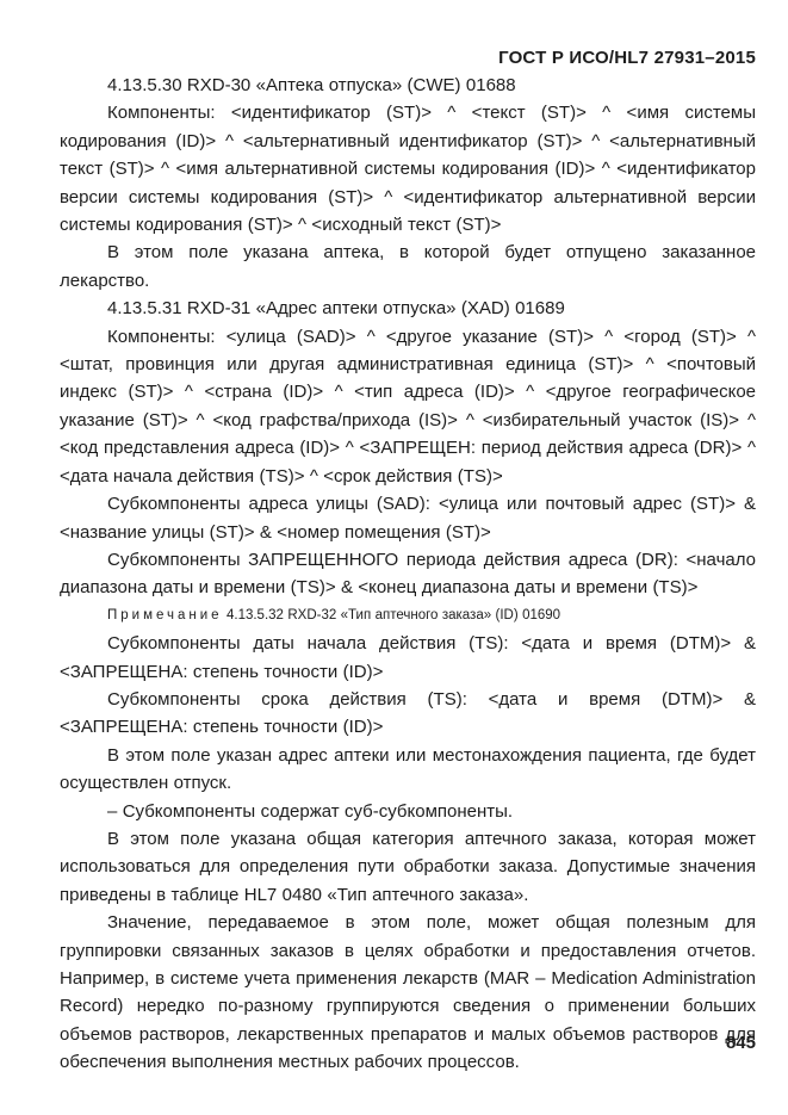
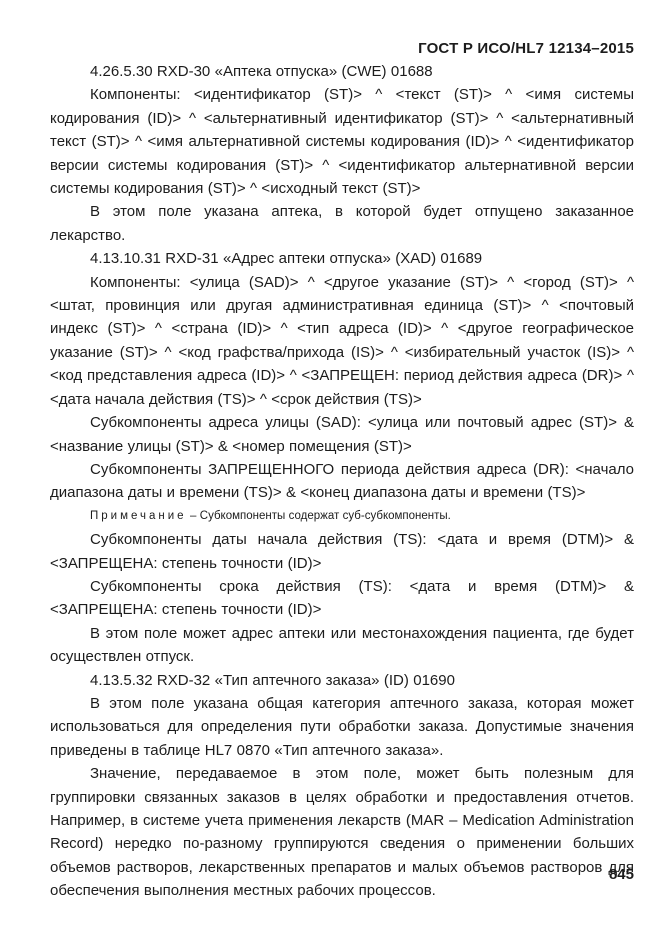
- ГОСТ Р ИСО/HL7 27931–2015
+ ГОСТ Р ИСО/HL7 12134–2015
- 4.13.5.30 RXD-30 «Аптека отпуска» (CWE) 01688
+ 4.26.5.30 RXD-30 «Аптека отпуска» (CWE) 01688
  Компоненты: <идентификатор (ST)> ^ <текст (ST)> ^ <имя системы кодирования (ID)> ^ <альтернативный идентификатор (ST)> ^ <альтернативный текст (ST)> ^ <имя альтернативной системы кодирования (ID)> ^ <идентификатор версии системы кодирования (ST)> ^ <идентификатор альтернативной версии системы кодирования (ST)> ^ <исходный текст (ST)>
  В этом поле указана аптека, в которой будет отпущено заказанное лекарство.
- 4.13.5.31 RXD-31 «Адрес аптеки отпуска» (XAD) 01689
+ 4.13.10.31 RXD-31 «Адрес аптеки отпуска» (XAD) 01689
  Компоненты: <улица (SAD)> ^ <другое указание (ST)> ^ <город (ST)> ^ <штат, провинция или другая административная единица (ST)> ^ <почтовый индекс (ST)> ^ <страна (ID)> ^ <тип адреса (ID)> ^ <другое географическое указание (ST)> ^ <код графства/прихода (IS)> ^ <избирательный участок (IS)> ^ <код представления адреса (ID)> ^ <ЗАПРЕЩЕН: период действия адреса (DR)> ^ <дата начала действия (TS)> ^ <срок действия (TS)>
  Субкомпоненты адреса улицы (SAD): <улица или почтовый адрес (ST)> & <название улицы (ST)> & <номер помещения (ST)>
  Субкомпоненты ЗАПРЕЩЕННОГО периода действия адреса (DR): <начало диапазона даты и времени (TS)> & <конец диапазона даты и времени (TS)>
- Примечание 4.13.5.32 RXD-32 «Тип аптечного заказа» (ID) 01690
+ Примечание – Субкомпоненты содержат суб-субкомпоненты.
  Субкомпоненты даты начала действия (TS): <дата и время (DTM)> & <ЗАПРЕЩЕНА: степень точности (ID)>
  Субкомпоненты срока действия (TS): <дата и время (DTM)> & <ЗАПРЕЩЕНА: степень точности (ID)>
- В этом поле указан адрес аптеки или местонахождения пациента, где будет осуществлен отпуск.
+ В этом поле может адрес аптеки или местонахождения пациента, где будет осуществлен отпуск.
- – Субкомпоненты содержат суб-субкомпоненты.
+ 4.13.5.32 RXD-32 «Тип аптечного заказа» (ID) 01690
- В этом поле указана общая категория аптечного заказа, которая может использоваться для определения пути обработки заказа. Допустимые значения приведены в таблице HL7 0480 «Тип аптечного заказа».
+ В этом поле указана общая категория аптечного заказа, которая может использоваться для определения пути обработки заказа. Допустимые значения приведены в таблице HL7 0870 «Тип аптечного заказа».
- Значение, передаваемое в этом поле, может общая полезным для группировки связанных заказов в целях обработки и предоставления отчетов. Например, в системе учета применения лекарств (MAR – Medication Administration Record) нередко по-разному группируются сведения о применении больших объемов растворов, лекарственных препаратов и малых объемов растворов для обеспечения выполнения местных рабочих процессов.
+ Значение, передаваемое в этом поле, может быть полезным для группировки связанных заказов в целях обработки и предоставления отчетов. Например, в системе учета применения лекарств (MAR – Medication Administration Record) нередко по-разному группируются сведения о применении больших объемов растворов, лекарственных препаратов и малых объемов растворов для обеспечения выполнения местных рабочих процессов.
  845
